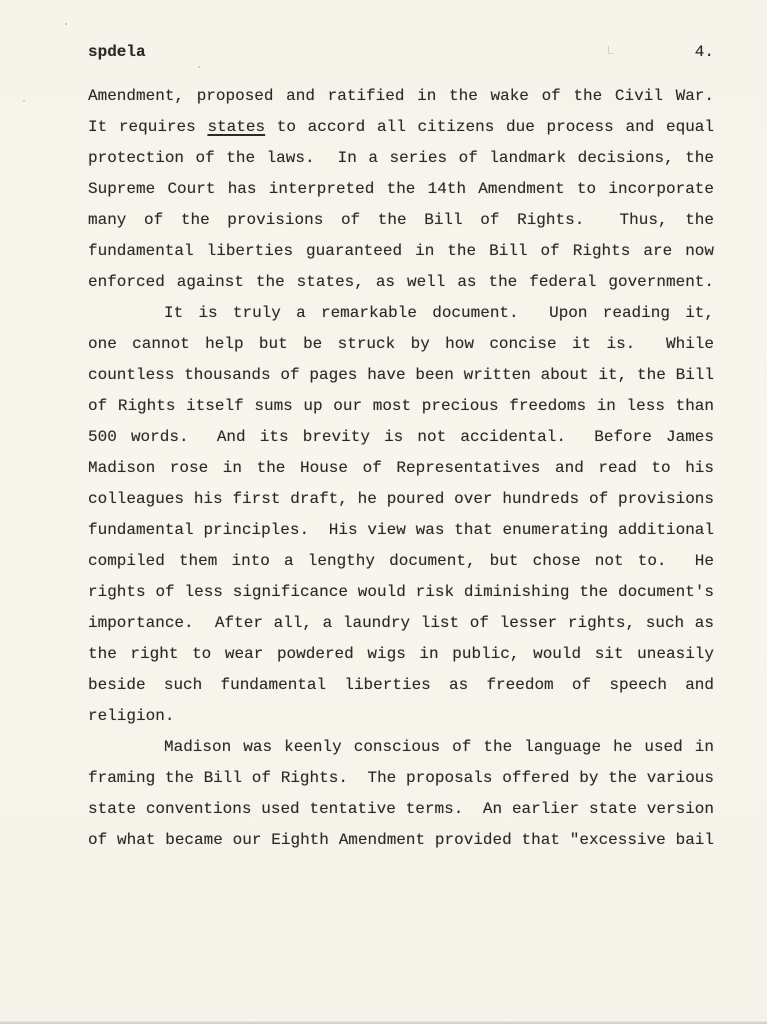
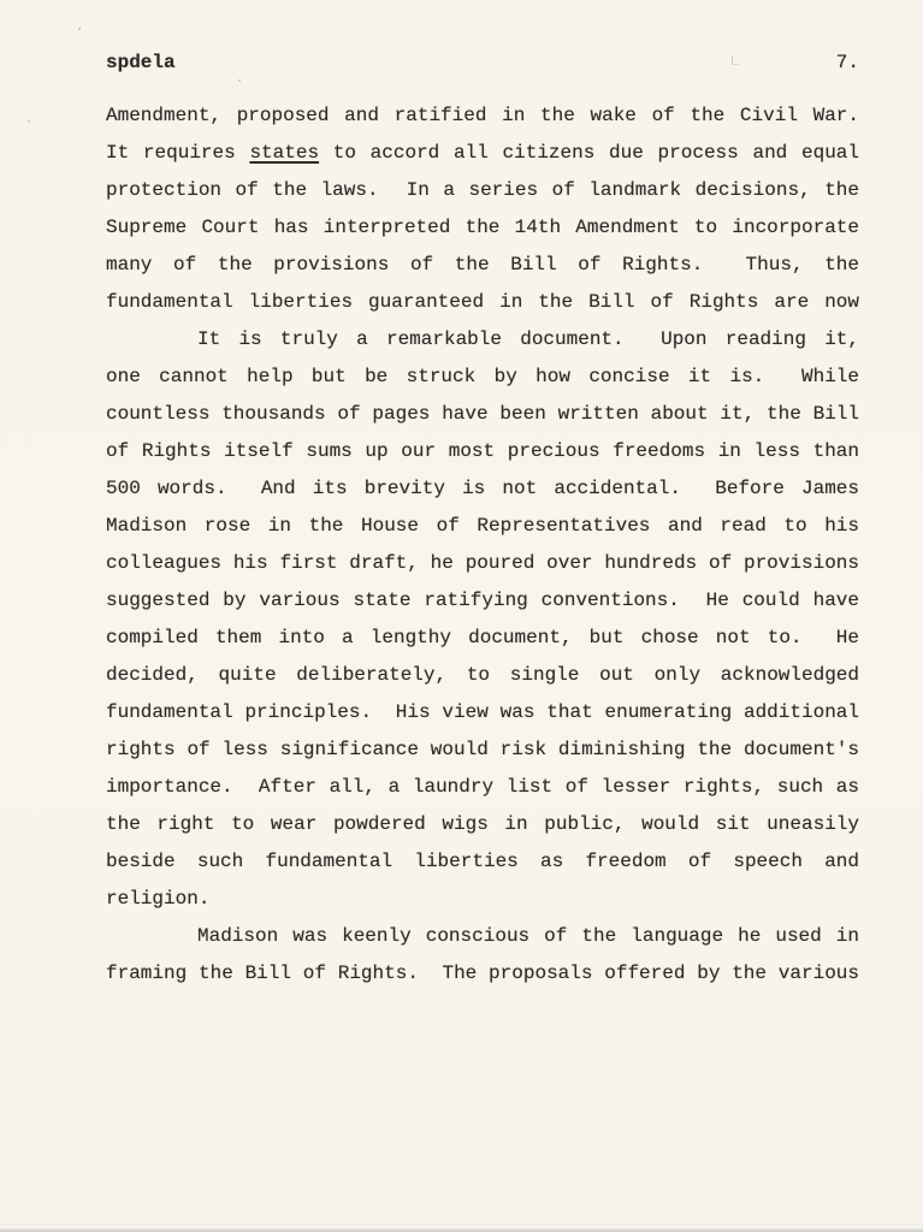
  spdela
- 4.
+ 7.
  Amendment, proposed and ratified in the wake of the Civil War.
  It requires states to accord all citizens due process and equal
  protection of the laws. In a series of landmark decisions, the
  Supreme Court has interpreted the 14th Amendment to incorporate
  many of the provisions of the Bill of Rights. Thus, the
  fundamental liberties guaranteed in the Bill of Rights are now
- enforced against the states, as well as the federal government.
  It is truly a remarkable document. Upon reading it,
  one cannot help but be struck by how concise it is. While
  countless thousands of pages have been written about it, the Bill
  of Rights itself sums up our most precious freedoms in less than
  500 words. And its brevity is not accidental. Before James
  Madison rose in the House of Representatives and read to his
  colleagues his first draft, he poured over hundreds of provisions
+ suggested by various state ratifying conventions. He could have
- fundamental principles. His view was that enumerating additional
+ compiled them into a lengthy document, but chose not to. He
+ decided, quite deliberately, to single out only acknowledged
- compiled them into a lengthy document, but chose not to. He
+ fundamental principles. His view was that enumerating additional
  rights of less significance would risk diminishing the document's
  importance. After all, a laundry list of lesser rights, such as
  the right to wear powdered wigs in public, would sit uneasily
  beside such fundamental liberties as freedom of speech and
  religion.
  Madison was keenly conscious of the language he used in
  framing the Bill of Rights. The proposals offered by the various
- state conventions used tentative terms. An earlier state version
- of what became our Eighth Amendment provided that "excessive bail
